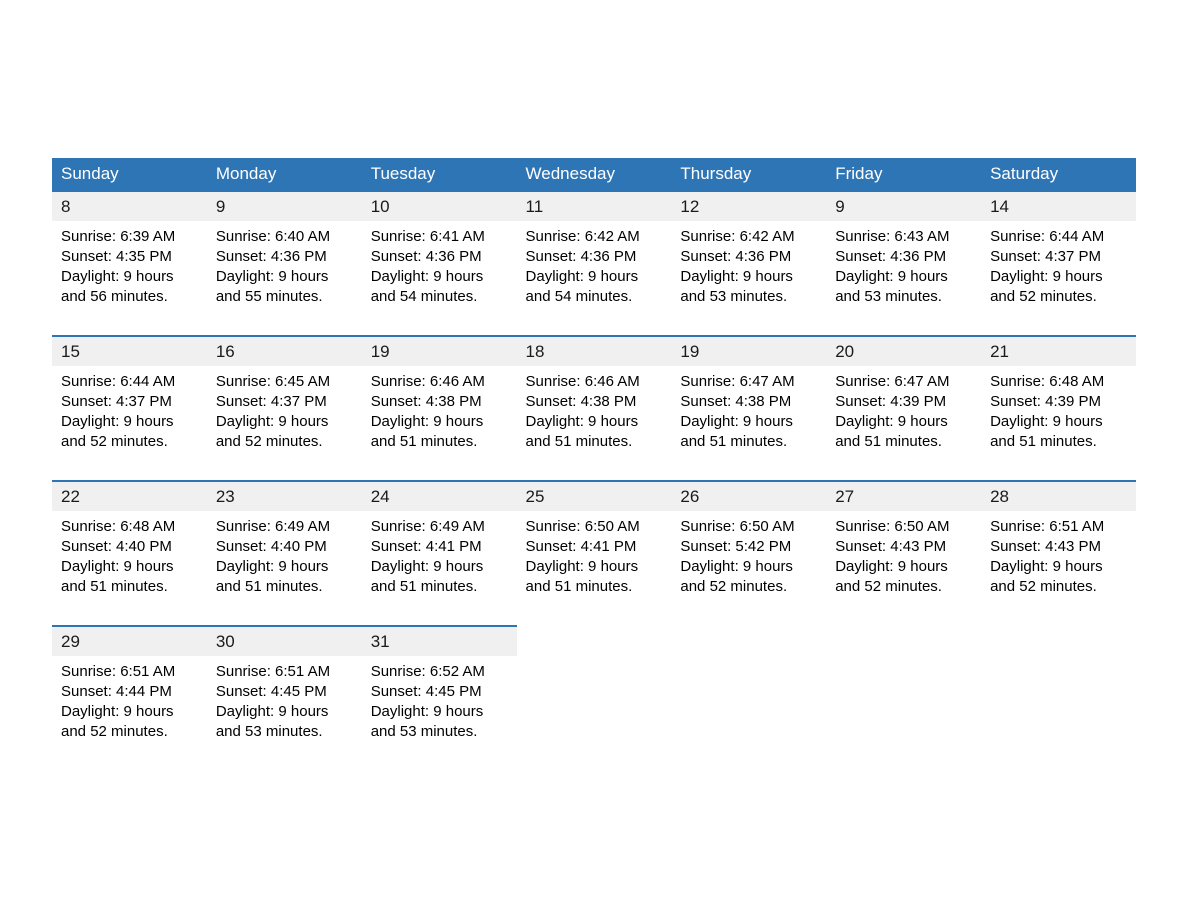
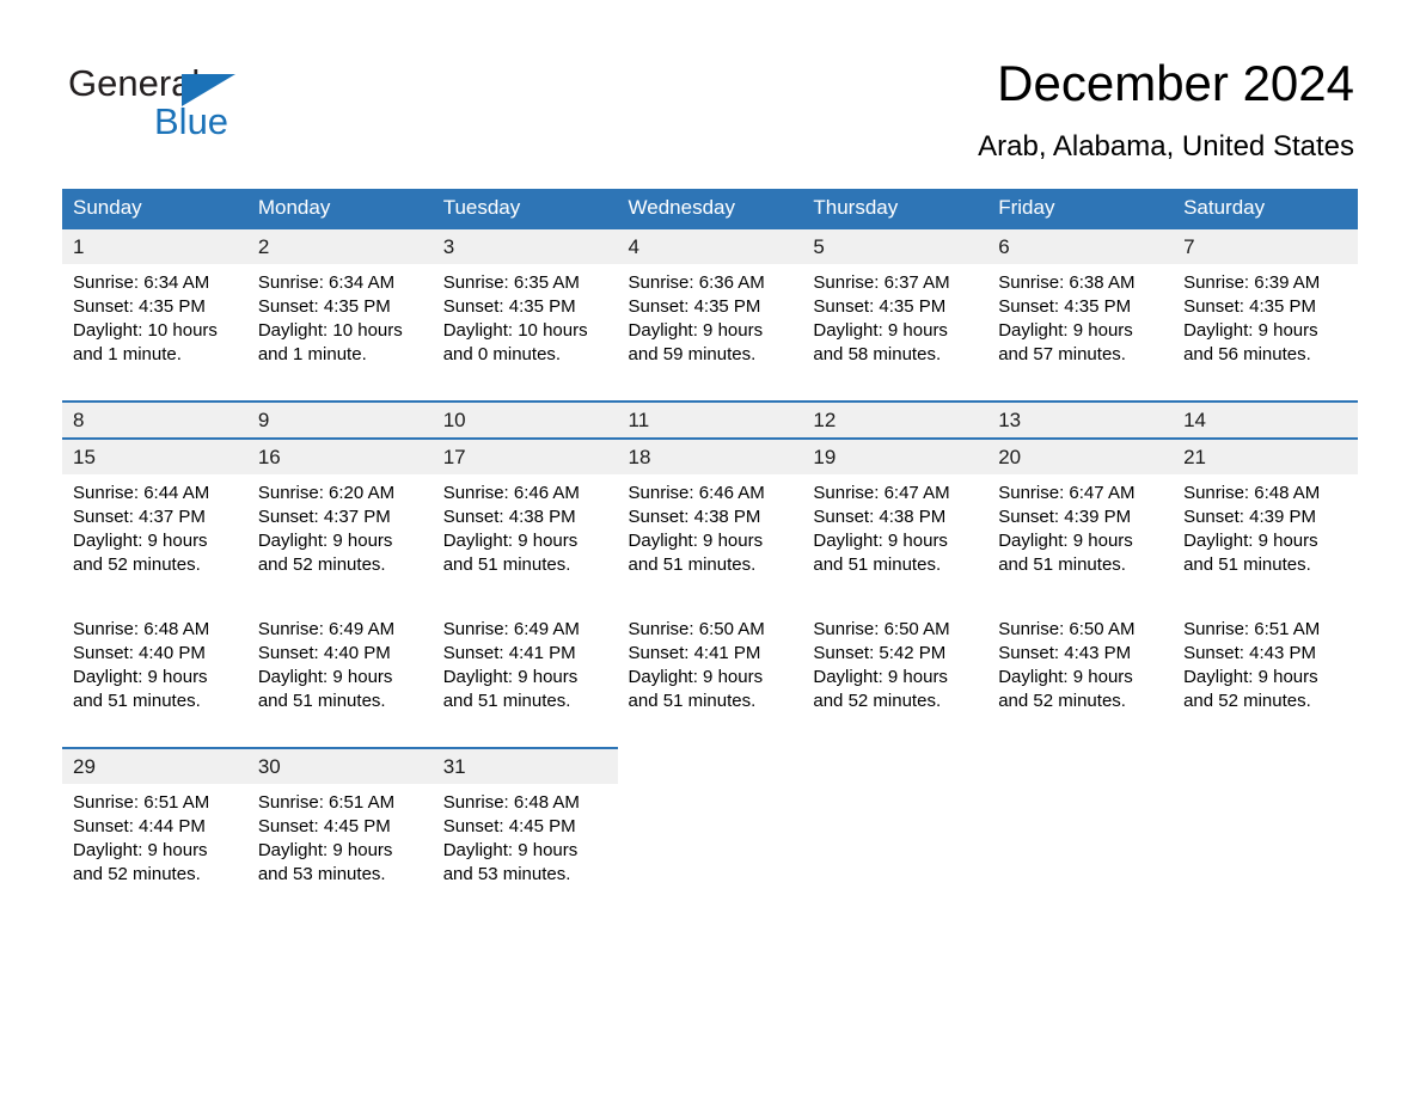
+ General
+ Blue
+ December 2024
+ Arab, Alabama, United States
  Sunday	Monday	Tuesday	Wednesday	Thursday	Friday	Saturday
+ 1	2	3	4	5	6	7
+ Sunrise: 6:34 AM Sunset: 4:35 PM Daylight: 10 hours and 1 minute.	Sunrise: 6:34 AM Sunset: 4:35 PM Daylight: 10 hours and 1 minute.	Sunrise: 6:35 AM Sunset: 4:35 PM Daylight: 10 hours and 0 minutes.	Sunrise: 6:36 AM Sunset: 4:35 PM Daylight: 9 hours and 59 minutes.	Sunrise: 6:37 AM Sunset: 4:35 PM Daylight: 9 hours and 58 minutes.	Sunrise: 6:38 AM Sunset: 4:35 PM Daylight: 9 hours and 57 minutes.	Sunrise: 6:39 AM Sunset: 4:35 PM Daylight: 9 hours and 56 minutes.
- 8	9	10	11	12	9	14
+ 8	9	10	11	12	13	14
- Sunrise: 6:39 AM Sunset: 4:35 PM Daylight: 9 hours and 56 minutes.	Sunrise: 6:40 AM Sunset: 4:36 PM Daylight: 9 hours and 55 minutes.	Sunrise: 6:41 AM Sunset: 4:36 PM Daylight: 9 hours and 54 minutes.	Sunrise: 6:42 AM Sunset: 4:36 PM Daylight: 9 hours and 54 minutes.	Sunrise: 6:42 AM Sunset: 4:36 PM Daylight: 9 hours and 53 minutes.	Sunrise: 6:43 AM Sunset: 4:36 PM Daylight: 9 hours and 53 minutes.	Sunrise: 6:44 AM Sunset: 4:37 PM Daylight: 9 hours and 52 minutes.
- 15	16	19	18	19	20	21
+ 15	16	17	18	19	20	21
- Sunrise: 6:44 AM Sunset: 4:37 PM Daylight: 9 hours and 52 minutes.	Sunrise: 6:45 AM Sunset: 4:37 PM Daylight: 9 hours and 52 minutes.	Sunrise: 6:46 AM Sunset: 4:38 PM Daylight: 9 hours and 51 minutes.	Sunrise: 6:46 AM Sunset: 4:38 PM Daylight: 9 hours and 51 minutes.	Sunrise: 6:47 AM Sunset: 4:38 PM Daylight: 9 hours and 51 minutes.	Sunrise: 6:47 AM Sunset: 4:39 PM Daylight: 9 hours and 51 minutes.	Sunrise: 6:48 AM Sunset: 4:39 PM Daylight: 9 hours and 51 minutes.
+ Sunrise: 6:44 AM Sunset: 4:37 PM Daylight: 9 hours and 52 minutes.	Sunrise: 6:20 AM Sunset: 4:37 PM Daylight: 9 hours and 52 minutes.	Sunrise: 6:46 AM Sunset: 4:38 PM Daylight: 9 hours and 51 minutes.	Sunrise: 6:46 AM Sunset: 4:38 PM Daylight: 9 hours and 51 minutes.	Sunrise: 6:47 AM Sunset: 4:38 PM Daylight: 9 hours and 51 minutes.	Sunrise: 6:47 AM Sunset: 4:39 PM Daylight: 9 hours and 51 minutes.	Sunrise: 6:48 AM Sunset: 4:39 PM Daylight: 9 hours and 51 minutes.
- 22	23	24	25	26	27	28
  Sunrise: 6:48 AM Sunset: 4:40 PM Daylight: 9 hours and 51 minutes.	Sunrise: 6:49 AM Sunset: 4:40 PM Daylight: 9 hours and 51 minutes.	Sunrise: 6:49 AM Sunset: 4:41 PM Daylight: 9 hours and 51 minutes.	Sunrise: 6:50 AM Sunset: 4:41 PM Daylight: 9 hours and 51 minutes.	Sunrise: 6:50 AM Sunset: 5:42 PM Daylight: 9 hours and 52 minutes.	Sunrise: 6:50 AM Sunset: 4:43 PM Daylight: 9 hours and 52 minutes.	Sunrise: 6:51 AM Sunset: 4:43 PM Daylight: 9 hours and 52 minutes.
  29	30	31
- Sunrise: 6:51 AM Sunset: 4:44 PM Daylight: 9 hours and 52 minutes.	Sunrise: 6:51 AM Sunset: 4:45 PM Daylight: 9 hours and 53 minutes.	Sunrise: 6:52 AM Sunset: 4:45 PM Daylight: 9 hours and 53 minutes.
+ Sunrise: 6:51 AM Sunset: 4:44 PM Daylight: 9 hours and 52 minutes.	Sunrise: 6:51 AM Sunset: 4:45 PM Daylight: 9 hours and 53 minutes.	Sunrise: 6:48 AM Sunset: 4:45 PM Daylight: 9 hours and 53 minutes.
